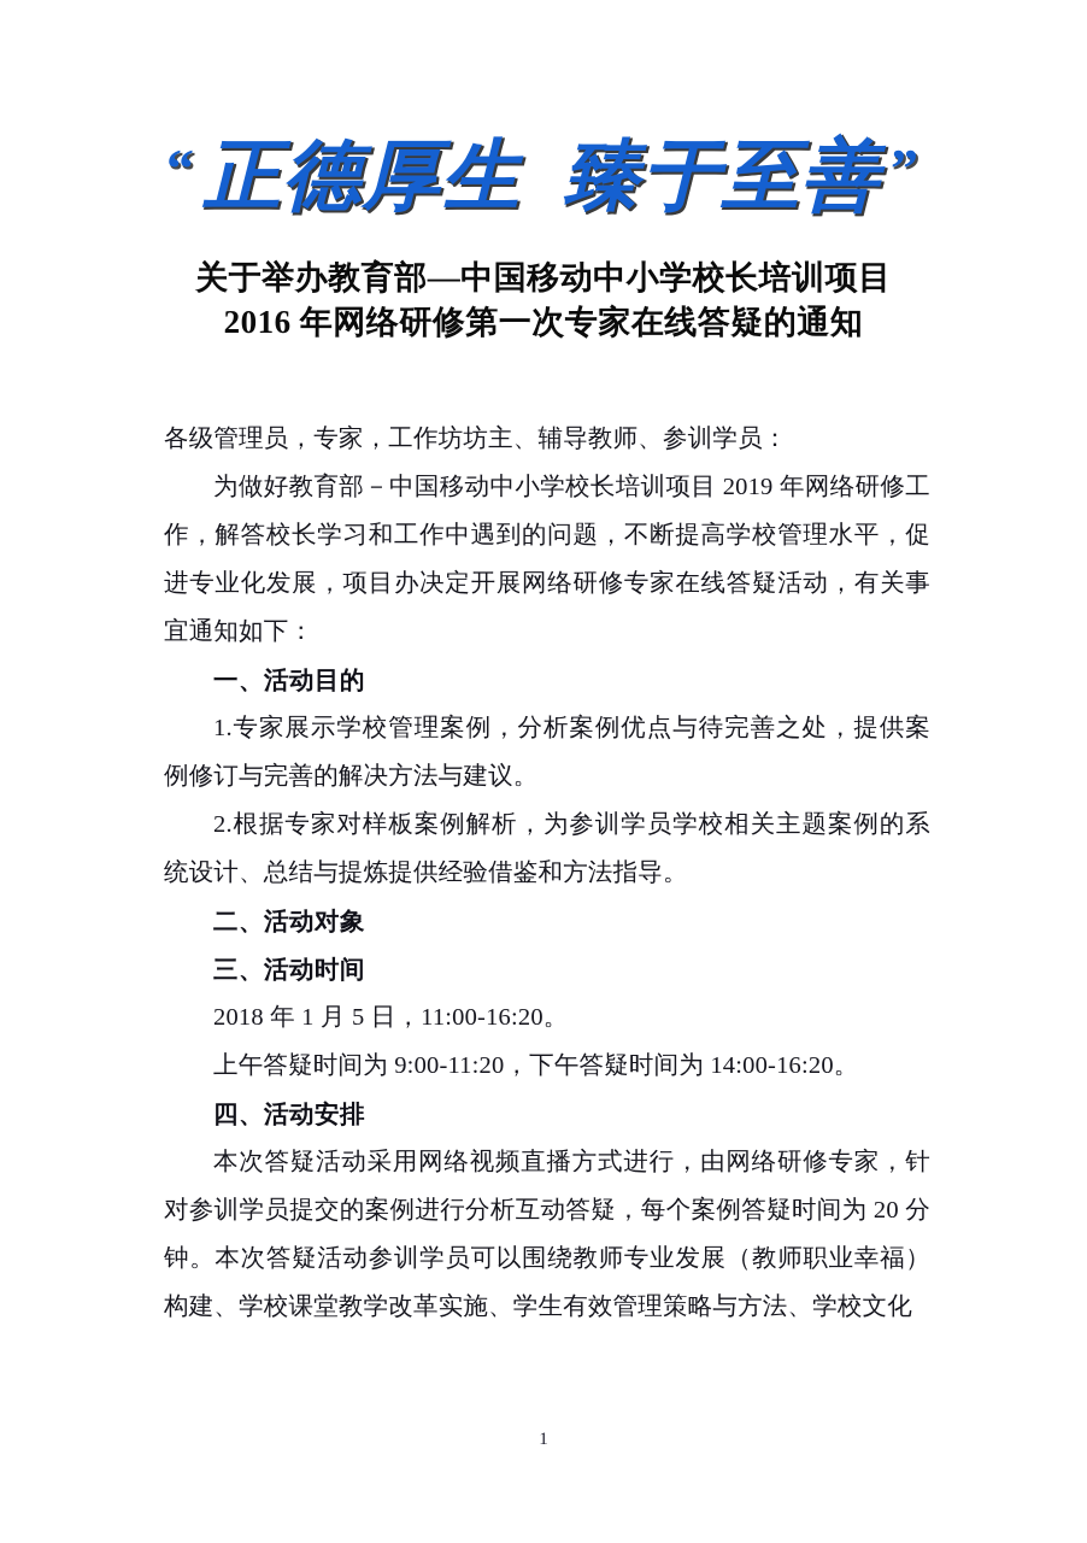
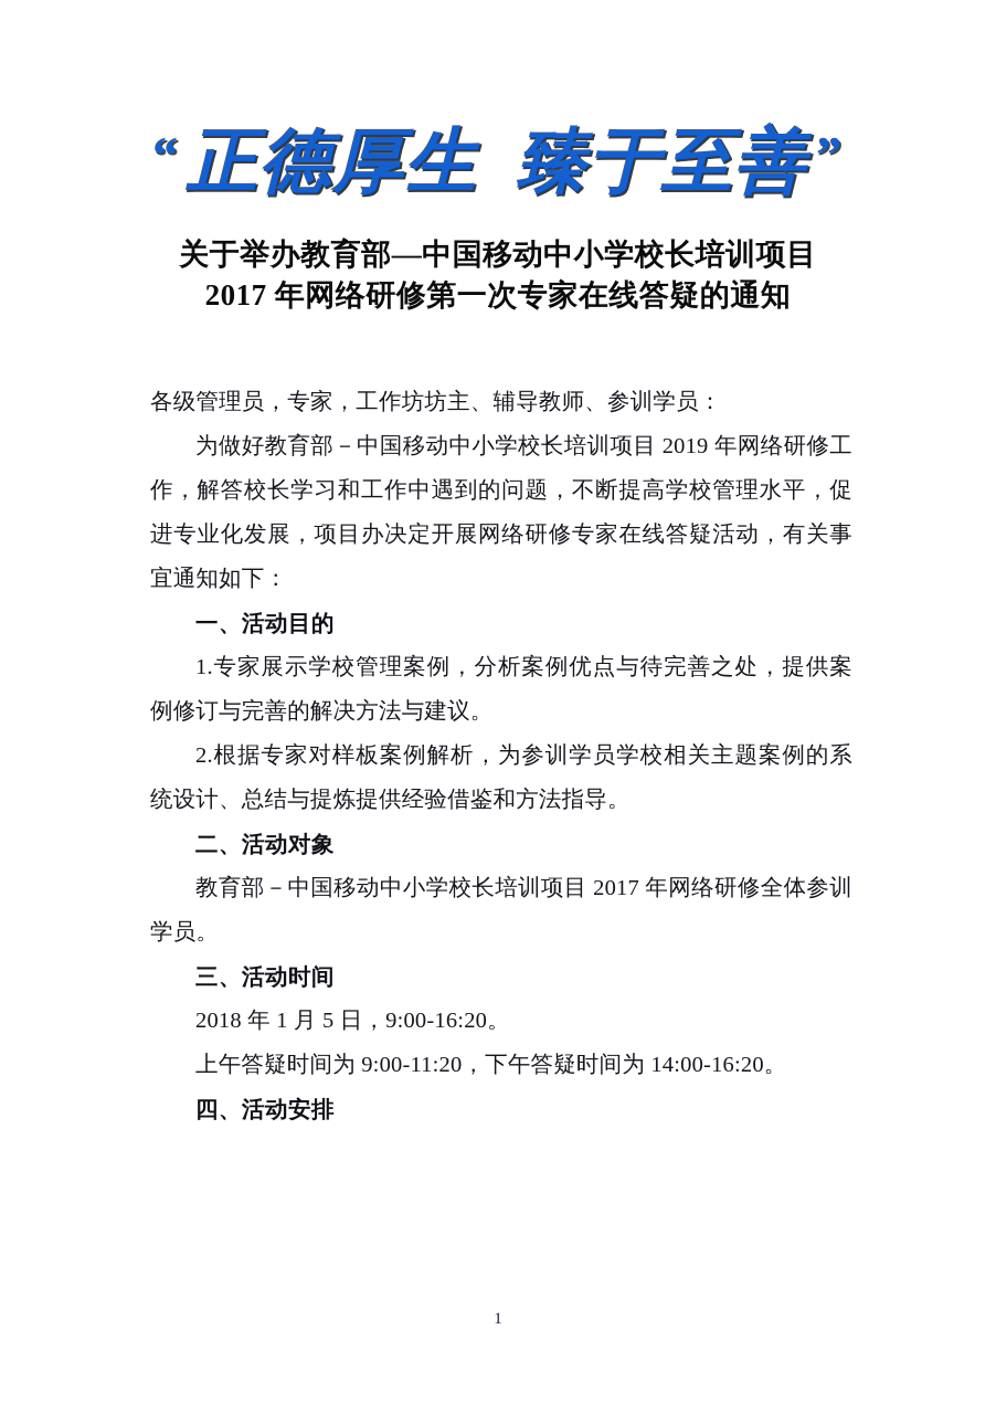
  “
  正德厚生
  臻于至善
  ”
  关于举办教育部—中国移动中小学校长培训项目
- 2016 年网络研修第一次专家在线答疑的通知
+ 2017 年网络研修第一次专家在线答疑的通知
  各级管理员，专家，工作坊坊主、辅导教师、参训学员：
  为做好教育部－中国移动中小学校长培训项目 2019 年网络研修工作，解答校长学习和工作中遇到的问题，不断提高学校管理水平，促进专业化发展，项目办决定开展网络研修专家在线答疑活动，有关事宜通知如下：
  一、活动目的
  1.专家展示学校管理案例，分析案例优点与待完善之处，提供案例修订与完善的解决方法与建议。
  2.根据专家对样板案例解析，为参训学员学校相关主题案例的系统设计、总结与提炼提供经验借鉴和方法指导。
  二、活动对象
+ 教育部－中国移动中小学校长培训项目 2017 年网络研修全体参训学员。
  三、活动时间
- 2018 年 1 月 5 日，11:00-16:20。
+ 2018 年 1 月 5 日，9:00-16:20。
  上午答疑时间为 9:00-11:20，下午答疑时间为 14:00-16:20。
  四、活动安排
- 本次答疑活动采用网络视频直播方式进行，由网络研修专家，针对参训学员提交的案例进行分析互动答疑，每个案例答疑时间为 20 分钟。本次答疑活动参训学员可以围绕教师专业发展（教师职业幸福）构建、学校课堂教学改革实施、学生有效管理策略与方法、学校文化
  1
